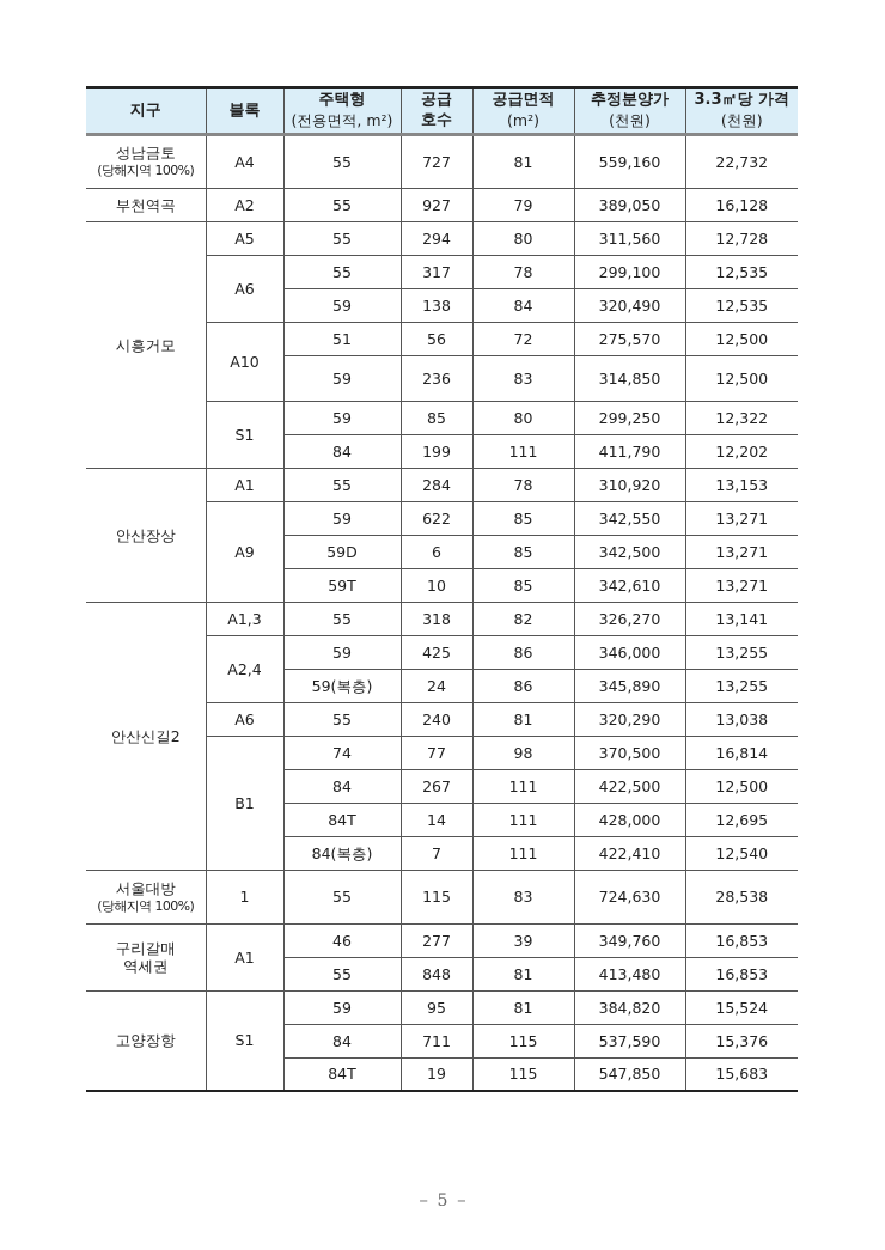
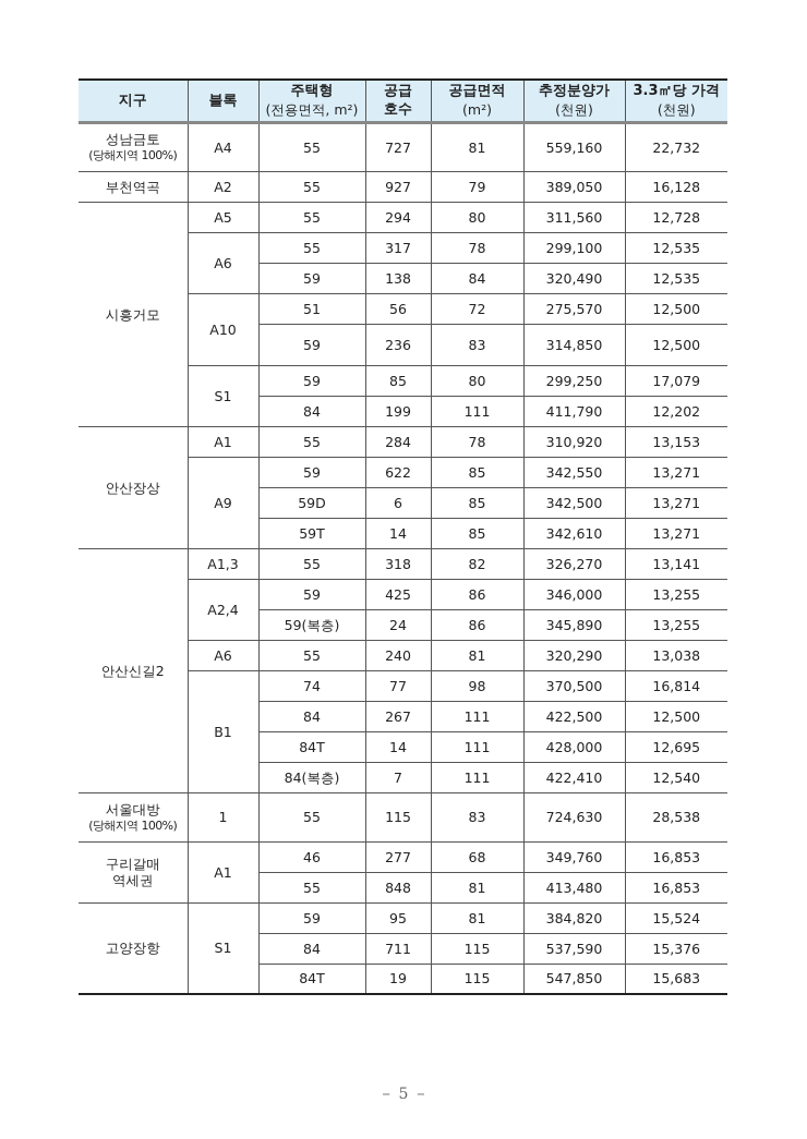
  지구	블록	주택형(전용면적, m²)	공급호수	공급면적(m²)	추정분양가(천원)	3.3㎡당 가격(천원)
  성남금토(당해지역 100%)	A4	55	727	81	559,160	22,732
  부천역곡	A2	55	927	79	389,050	16,128
  시흥거모	A5	55	294	80	311,560	12,728
  A6	55	317	78	299,100	12,535
  59	138	84	320,490	12,535
  A10	51	56	72	275,570	12,500
  59	236	83	314,850	12,500
- S1	59	85	80	299,250	12,322
+ S1	59	85	80	299,250	17,079
  84	199	111	411,790	12,202
  안산장상	A1	55	284	78	310,920	13,153
  A9	59	622	85	342,550	13,271
  59D	6	85	342,500	13,271
- 59T	10	85	342,610	13,271
+ 59T	14	85	342,610	13,271
  안산신길2	A1,3	55	318	82	326,270	13,141
  A2,4	59	425	86	346,000	13,255
  59(복층)	24	86	345,890	13,255
  A6	55	240	81	320,290	13,038
  B1	74	77	98	370,500	16,814
  84	267	111	422,500	12,500
  84T	14	111	428,000	12,695
  84(복층)	7	111	422,410	12,540
  서울대방(당해지역 100%)	1	55	115	83	724,630	28,538
- 구리갈매역세권	A1	46	277	39	349,760	16,853
+ 구리갈매역세권	A1	46	277	68	349,760	16,853
  55	848	81	413,480	16,853
  고양장항	S1	59	95	81	384,820	15,524
  84	711	115	537,590	15,376
  84T	19	115	547,850	15,683
  － 5 －
